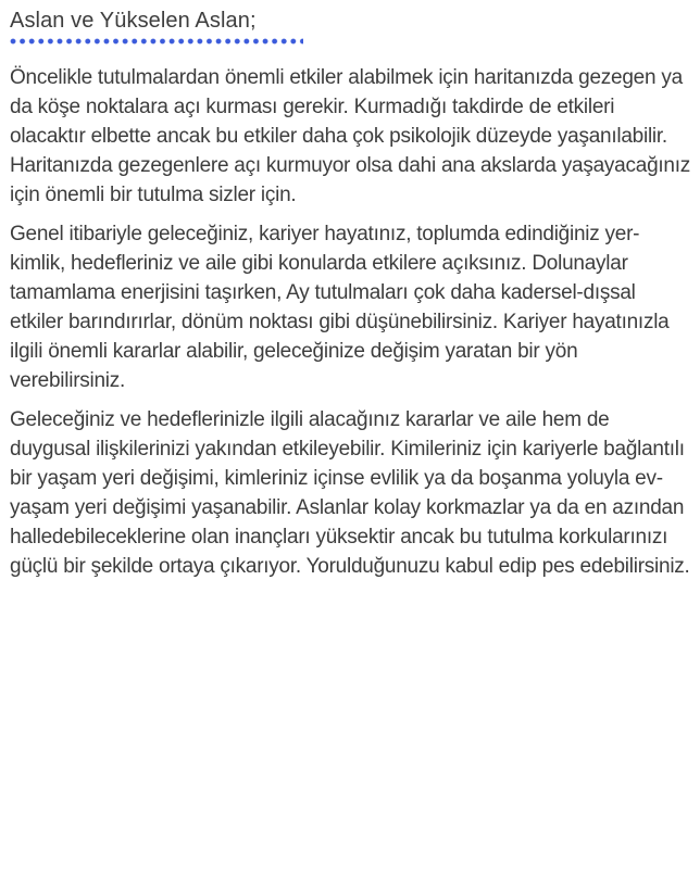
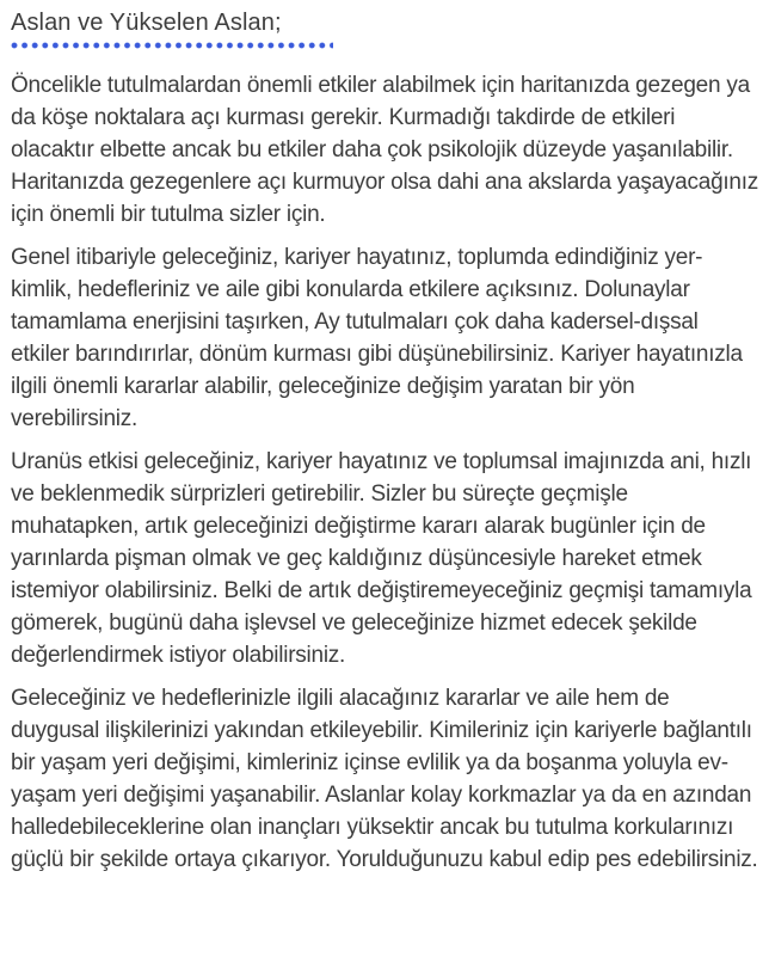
  Aslan ve Yükselen Aslan;
  Öncelikle tutulmalardan önemli etkiler alabilmek için haritanızda gezegen ya da köşe noktalara açı kurması gerekir. Kurmadığı takdirde de etkileri olacaktır elbette ancak bu etkiler daha çok psikolojik düzeyde yaşanılabilir. Haritanızda gezegenlere açı kurmuyor olsa dahi ana akslarda yaşayacağınız için önemli bir tutulma sizler için.
- Genel itibariyle geleceğiniz, kariyer hayatınız, toplumda edindiğiniz yer-kimlik, hedefleriniz ve aile gibi konularda etkilere açıksınız. Dolunaylar tamamlama enerjisini taşırken, Ay tutulmaları çok daha kadersel-dışsal etkiler barındırırlar, dönüm noktası gibi düşünebilirsiniz. Kariyer hayatınızla ilgili önemli kararlar alabilir, geleceğinize değişim yaratan bir yön verebilirsiniz.
+ Genel itibariyle geleceğiniz, kariyer hayatınız, toplumda edindiğiniz yer-kimlik, hedefleriniz ve aile gibi konularda etkilere açıksınız. Dolunaylar tamamlama enerjisini taşırken, Ay tutulmaları çok daha kadersel-dışsal etkiler barındırırlar, dönüm kurması gibi düşünebilirsiniz. Kariyer hayatınızla ilgili önemli kararlar alabilir, geleceğinize değişim yaratan bir yön verebilirsiniz.
+ Uranüs etkisi geleceğiniz, kariyer hayatınız ve toplumsal imajınızda ani, hızlı ve beklenmedik sürprizleri getirebilir. Sizler bu süreçte geçmişle muhatapken, artık geleceğinizi değiştirme kararı alarak bugünler için de yarınlarda pişman olmak ve geç kaldığınız düşüncesiyle hareket etmek istemiyor olabilirsiniz. Belki de artık değiştiremeyeceğiniz geçmişi tamamıyla gömerek, bugünü daha işlevsel ve geleceğinize hizmet edecek şekilde değerlendirmek istiyor olabilirsiniz.
  Geleceğiniz ve hedeflerinizle ilgili alacağınız kararlar ve aile hem de duygusal ilişkilerinizi yakından etkileyebilir. Kimileriniz için kariyerle bağlantılı bir yaşam yeri değişimi, kimleriniz içinse evlilik ya da boşanma yoluyla ev-yaşam yeri değişimi yaşanabilir. Aslanlar kolay korkmazlar ya da en azından halledebileceklerine olan inançları yüksektir ancak bu tutulma korkularınızı güçlü bir şekilde ortaya çıkarıyor. Yorulduğunuzu kabul edip pes edebilirsiniz.
